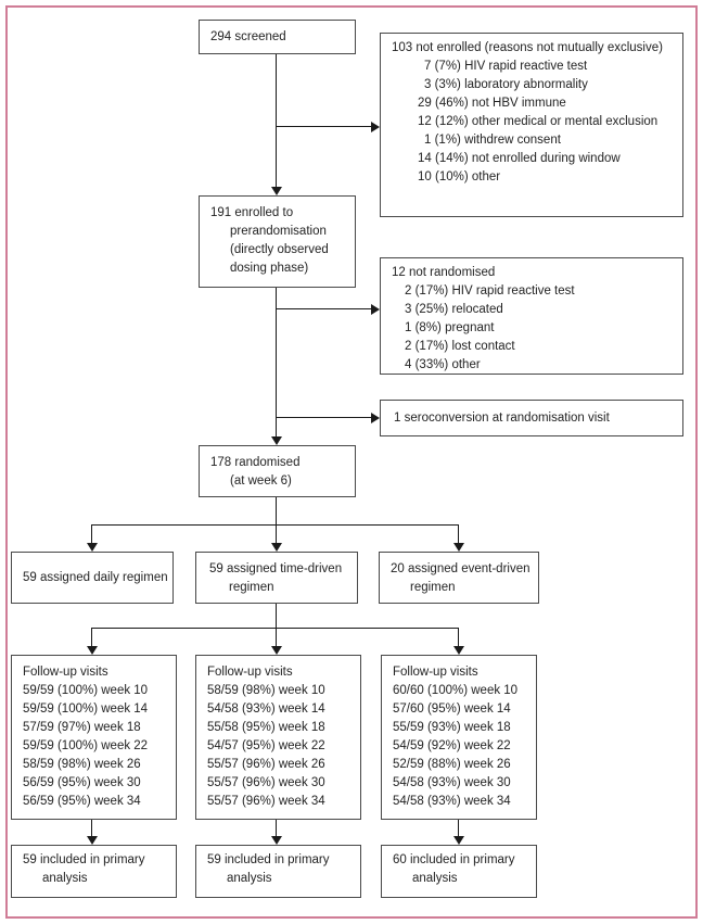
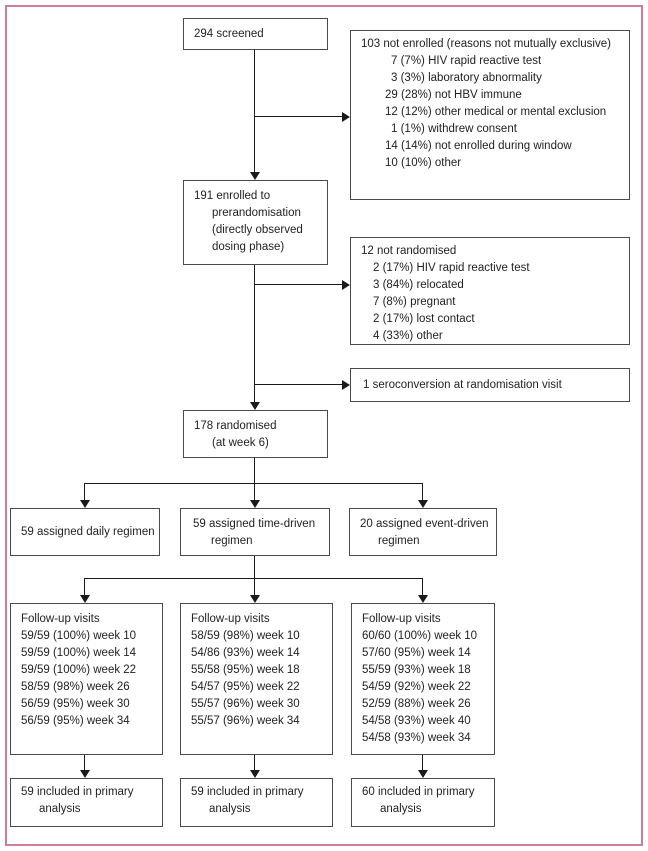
  294 screened
  103 not enrolled (reasons not mutually exclusive)
  7 (7%) HIV rapid reactive test
  3 (3%) laboratory abnormality
- 29 (46%) not HBV immune
+ 29 (28%) not HBV immune
  12 (12%) other medical or mental exclusion
  1 (1%) withdrew consent
  14 (14%) not enrolled during window
  10 (10%) other
  191 enrolled to
  prerandomisation
  (directly observed
  dosing phase)
  12 not randomised
  2 (17%) HIV rapid reactive test
- 3 (25%) relocated
+ 3 (84%) relocated
- 1 (8%) pregnant
+ 7 (8%) pregnant
  2 (17%) lost contact
  4 (33%) other
  1 seroconversion at randomisation visit
  178 randomised
  (at week 6)
  59 assigned daily regimen
  59 assigned time-driven
  regimen
  20 assigned event-driven
  regimen
  Follow-up visits
  59/59 (100%) week 10
  59/59 (100%) week 14
- 57/59 (97%) week 18
  59/59 (100%) week 22
  58/59 (98%) week 26
  56/59 (95%) week 30
  56/59 (95%) week 34
  Follow-up visits
  58/59 (98%) week 10
- 54/58 (93%) week 14
+ 54/86 (93%) week 14
  55/58 (95%) week 18
  54/57 (95%) week 22
- 55/57 (96%) week 26
  55/57 (96%) week 30
  55/57 (96%) week 34
  Follow-up visits
  60/60 (100%) week 10
  57/60 (95%) week 14
  55/59 (93%) week 18
  54/59 (92%) week 22
  52/59 (88%) week 26
- 54/58 (93%) week 30
+ 54/58 (93%) week 40
  54/58 (93%) week 34
  59 included in primary
  analysis
  59 included in primary
  analysis
  60 included in primary
  analysis
